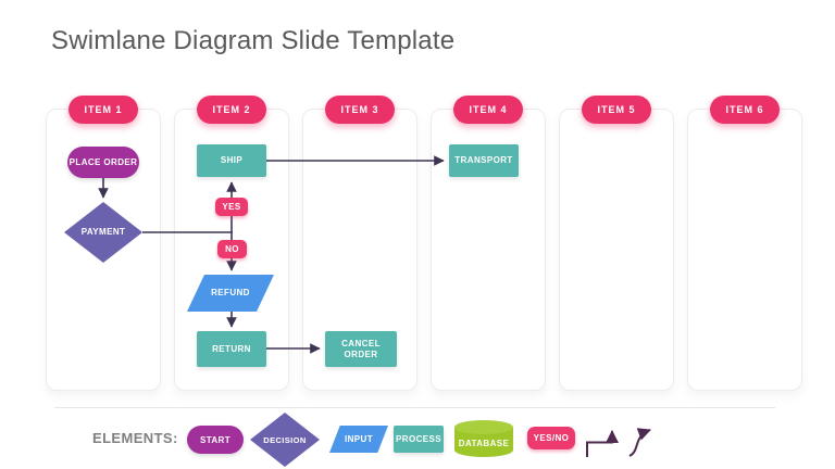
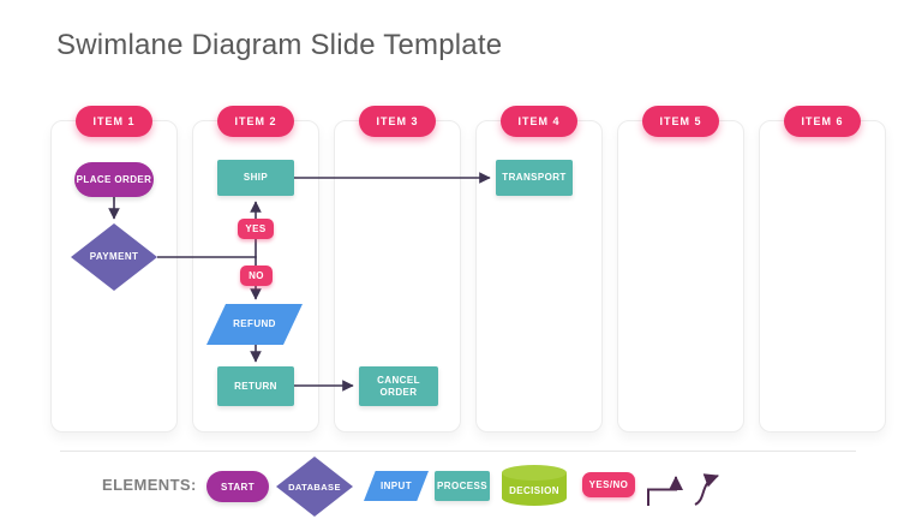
  Swimlane Diagram Slide Template
  ITEM 1
  ITEM 2
  ITEM 3
  ITEM 4
  ITEM 5
  ITEM 6
  PLACE ORDER
  PAYMENT
  SHIP
  YES
  NO
  REFUND
  RETURN
  CANCEL ORDER
  TRANSPORT
  ELEMENTS:
  START
- DECISION
+ DATABASE
  INPUT
  PROCESS
- DATABASE
+ DECISION
  YES/NO
